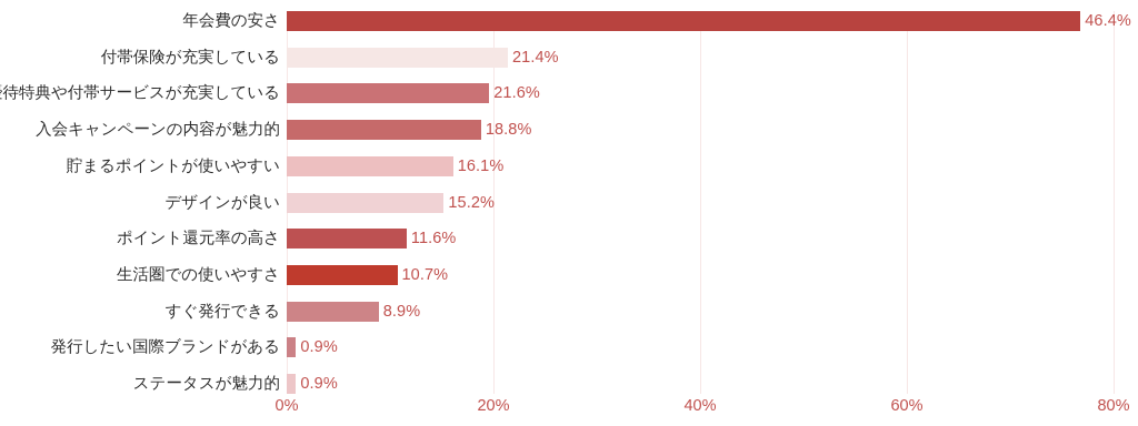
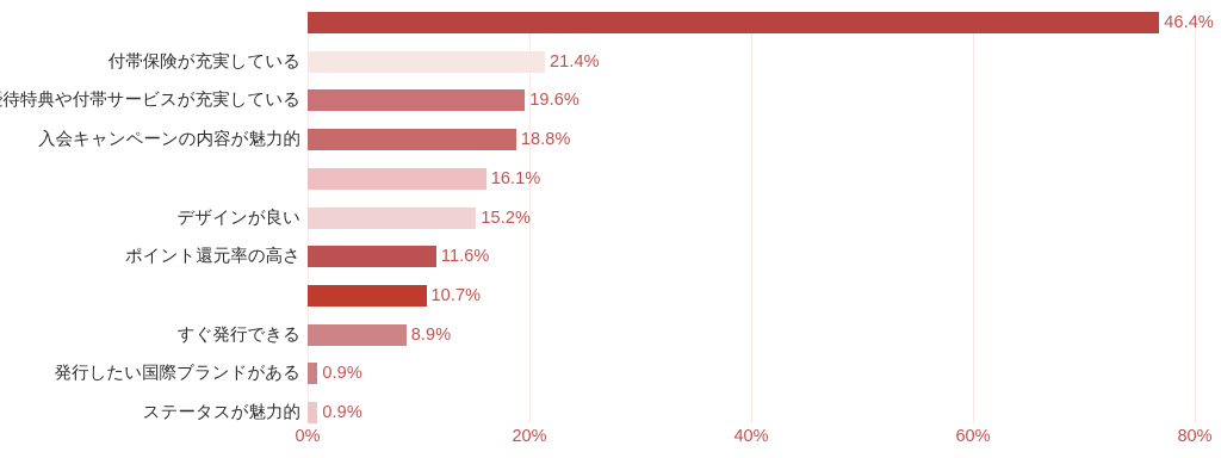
- 年会費の安さ
  付帯保険が充実している
  待特典や付帯サービスが充実している
  入会キャンペーンの内容が魅力的
- 貯まるポイントが使いやすい
  デザインが良い
  ポイント還元率の高さ
- 生活圏での使いやすさ
  すぐ発行できる
  発行したい国際ブランドがある
  ステータスが魅力的
  46.4%
  21.4%
- 21.6%
+ 19.6%
  18.8%
  16.1%
  15.2%
  11.6%
  10.7%
  8.9%
  0.9%
  0.9%
  0%
  20%
  40%
  60%
  80%
